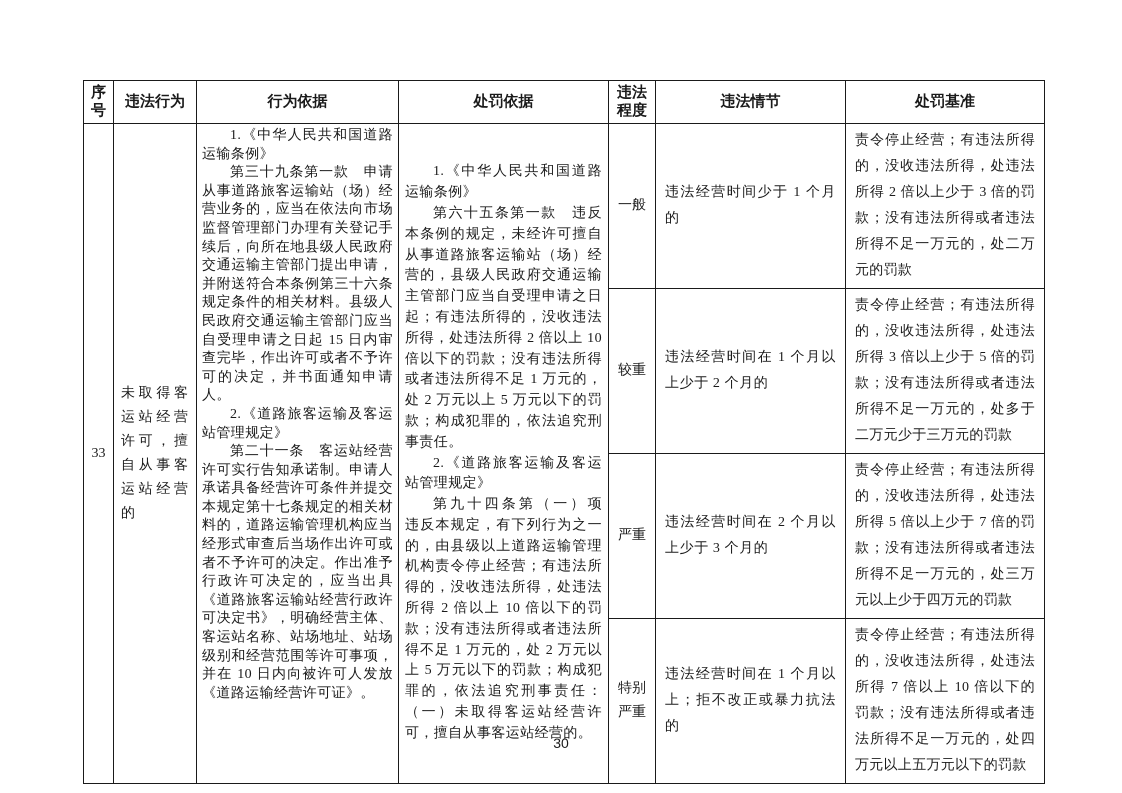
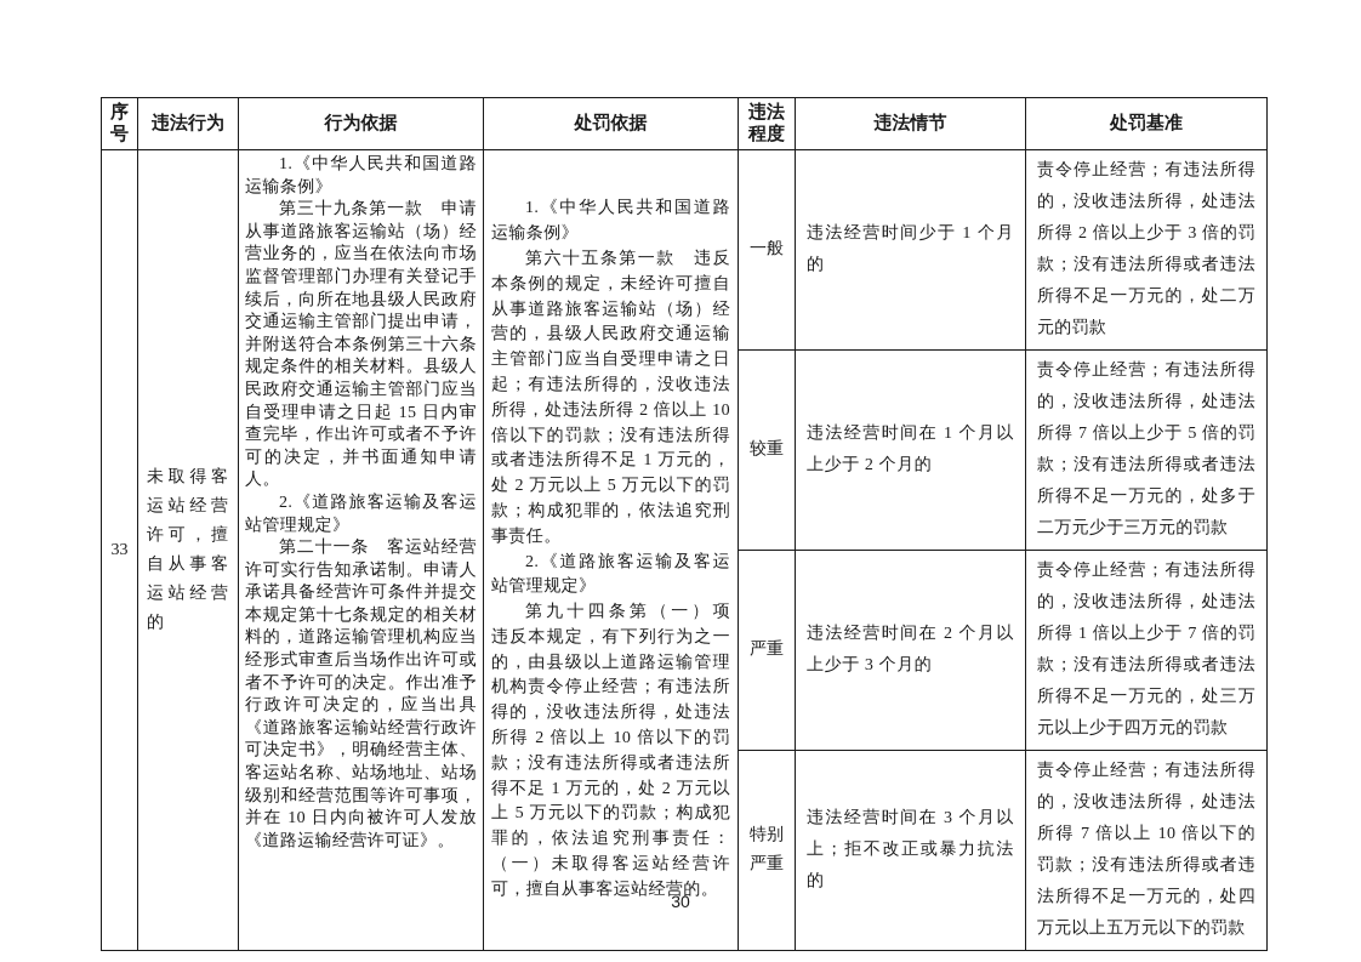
  序 号	违法行为	行为依据	处罚依据	违法 程度	违法情节	处罚基准
  33	未取得客运站经营许可，擅自从事客运站经营的	1.《中华人民共和国道路运输条例》 第三十九条第一款 申请从事道路旅客运输站（场）经营业务的，应当在依法向市场监督管理部门办理有关登记手续后，向所在地县级人民政府交通运输主管部门提出申请，并附送符合本条例第三十六条规定条件的相关材料。县级人民政府交通运输主管部门应当自受理申请之日起 15 日内审查完毕，作出许可或者不予许可的决定，并书面通知申请人。 2.《道路旅客运输及客运站管理规定》 第二十一条 客运站经营许可实行告知承诺制。申请人承诺具备经营许可条件并提交本规定第十七条规定的相关材料的，道路运输管理机构应当经形式审查后当场作出许可或者不予许可的决定。作出准予行政许可决定的，应当出具《道路旅客运输站经营行政许可决定书》，明确经营主体、客运站名称、站场地址、站场级别和经营范围等许可事项，并在 10 日内向被许可人发放《道路运输经营许可证》。	1.《中华人民共和国道路运输条例》 第六十五条第一款 违反本条例的规定，未经许可擅自从事道路旅客运输站（场）经营的，县级人民政府交通运输主管部门应当自受理申请之日起；有违法所得的，没收违法所得，处违法所得 2 倍以上 10 倍以下的罚款；没有违法所得或者违法所得不足 1 万元的，处 2 万元以上 5 万元以下的罚款；构成犯罪的，依法追究刑事责任。 2.《道路旅客运输及客运站管理规定》 第九十四条第（一）项 违反本规定，有下列行为之一的，由县级以上道路运输管理机构责令停止经营；有违法所得的，没收违法所得，处违法所得 2 倍以上 10 倍以下的罚款；没有违法所得或者违法所得不足 1 万元的，处 2 万元以上 5 万元以下的罚款；构成犯罪的，依法追究刑事责任：（一）未取得客运站经营许可，擅自从事客运站经营的。	一般	违法经营时间少于 1 个月的	责令停止经营；有违法所得的，没收违法所得，处违法所得 2 倍以上少于 3 倍的罚款；没有违法所得或者违法所得不足一万元的，处二万元的罚款
- 较重	违法经营时间在 1 个月以上少于 2 个月的	责令停止经营；有违法所得的，没收违法所得，处违法所得 3 倍以上少于 5 倍的罚款；没有违法所得或者违法所得不足一万元的，处多于二万元少于三万元的罚款
+ 较重	违法经营时间在 1 个月以上少于 2 个月的	责令停止经营；有违法所得的，没收违法所得，处违法所得 7 倍以上少于 5 倍的罚款；没有违法所得或者违法所得不足一万元的，处多于二万元少于三万元的罚款
- 严重	违法经营时间在 2 个月以上少于 3 个月的	责令停止经营；有违法所得的，没收违法所得，处违法所得 5 倍以上少于 7 倍的罚款；没有违法所得或者违法所得不足一万元的，处三万元以上少于四万元的罚款
+ 严重	违法经营时间在 2 个月以上少于 3 个月的	责令停止经营；有违法所得的，没收违法所得，处违法所得 1 倍以上少于 7 倍的罚款；没有违法所得或者违法所得不足一万元的，处三万元以上少于四万元的罚款
- 特别严重	违法经营时间在 1 个月以上；拒不改正或暴力抗法的	责令停止经营；有违法所得的，没收违法所得，处违法所得 7 倍以上 10 倍以下的罚款；没有违法所得或者违法所得不足一万元的，处四万元以上五万元以下的罚款
+ 特别严重	违法经营时间在 3 个月以上；拒不改正或暴力抗法的	责令停止经营；有违法所得的，没收违法所得，处违法所得 7 倍以上 10 倍以下的罚款；没有违法所得或者违法所得不足一万元的，处四万元以上五万元以下的罚款
  30
